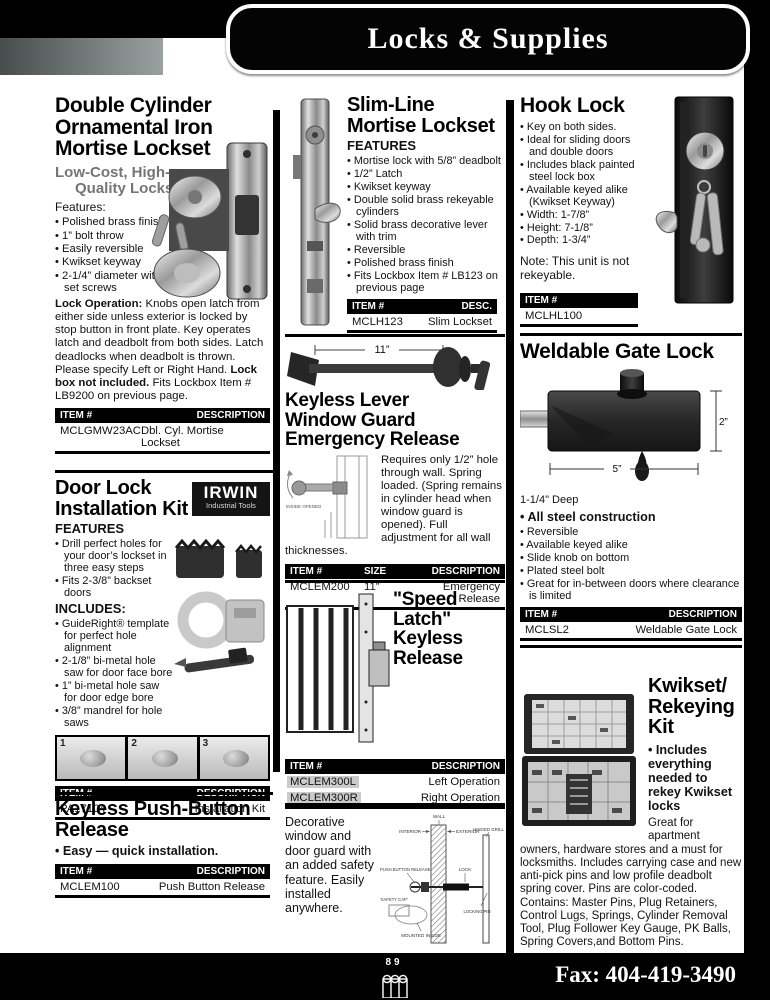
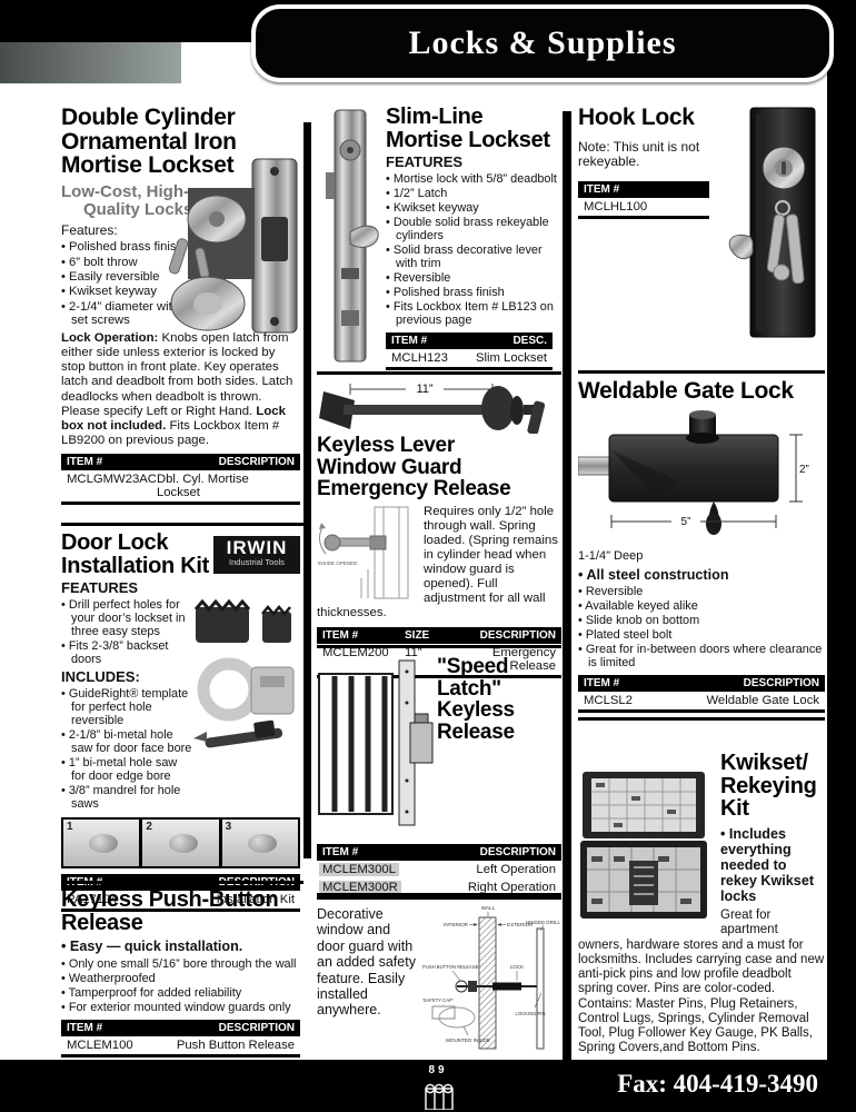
  Locks & Supplies
  Double Cylinder
  Ornamental Iron
  Mortise Lockset
  Low-Cost, High-Quality Lock
  Features:
  Polished brass finis
- 1” bolt throw
+ 6” bolt throw
  Easily reversible
  Kwikset keyway
  2-1/4” diameter wit set screws
  Lock Operation: Knobs open latch from either side unless exterior is locked by stop button in front plate. Key operates latch and deadbolt from both sides. Latch deadlocks when deadbolt is thrown. Please specify Left or Right Hand. Lock box not included. Fits Lockbox Item # LB9200 on previous page.
  ITEM #
  DESCRIPTION
  MCLGMW23AC
  Dbl. Cyl. Mortise Lockset
  Door Lock
  Installation Kit
  IRWIN
  Industrial Tools
  FEATURES
  Drill perfect holes for your door’s lockset in three easy steps
  Fits 2-3/8” backset doors
  INCLUDES:
- GuideRight® template for perfect hole alignment
+ GuideRight® template for perfect hole reversible
  2-1/8” bi-metal hole saw for door face bore
  1” bi-metal hole saw for door edge bore
  3/8” mandrel for hole saws
  1
  2
  3
  PA17104
  Installation Kit
  Keyless Push-Button
  Release
  Easy — quick installation.
+ Only one small 5/16” bore through the wall
+ Weatherproofed
+ Tamperproof for added reliability
+ For exterior mounted window guards only
  ITEM #
  DESCRIPTION
  MCLEM100
  Push Button Release
  Slim-Line
  Mortise Lockset
  FEATURES
  Mortise lock with 5/8” deadbolt
  1/2” Latch
  Kwikset keyway
  Double solid brass rekeyable cylinders
  Solid brass decorative lever with trim
  Reversible
  Polished brass finish
  Fits Lockbox Item # LB123 on previous page
  ITEM #
  DESC.
  MCLH123
  Slim Lockset
  11”
  Keyless Lever
  Window Guard
  Emergency Release
  Requires only 1/2” hole through wall. Spring loaded. (Spring remains in cylinder head when window guard is opened). Full adjustment for all wall thicknesses.
  ITEM #
  SIZE
  DESCRIPTION
  MCLEM200
  11”
  Emergency Release
  "Speed
  Latch"
  Keyless
  Release
  ITEM #
  DESCRIPTION
  MCLEM300L
  Left Operation
  MCLEM300R
  Right Operation
  Decorative window and door guard with an added safety feature. Easily installed anywhere.
  Hook Lock
- Key on both sides.
- Ideal for sliding doors and double doors
- Includes black painted steel lock box
- Available keyed alike (Kwikset Keyway)
- Width: 1-7/8”
- Height: 7-1/8”
- Depth: 1-3/4”
  Note: This unit is not rekeyable.
  ITEM #
  MCLHL100
  Weldable Gate Lock
  2”
  5”
  1-1/4" Deep
  All steel construction
  Reversible
  Available keyed alike
  Slide knob on bottom
  Plated steel bolt
  Great for in-between doors where clearance is limited
  ITEM #
  DESCRIPTION
  MCLSL2
  Weldable Gate Lock
  Kwikset/
  Rekeying
  Kit
  Includes everything needed to rekey Kwikset locks
  Great for apartment owners, hardware stores and a must for locksmiths. Includes carrying case and new anti-pick pins and low profile deadbolt spring cover. Pins are color-coded. Contains: Master Pins, Plug Retainers, Control Lugs, Springs, Cylinder Removal Tool, Plug Follower Key Gauge, PK Balls, Spring Covers,and Bottom Pins.
  89
  Fax: 404-419-3490
